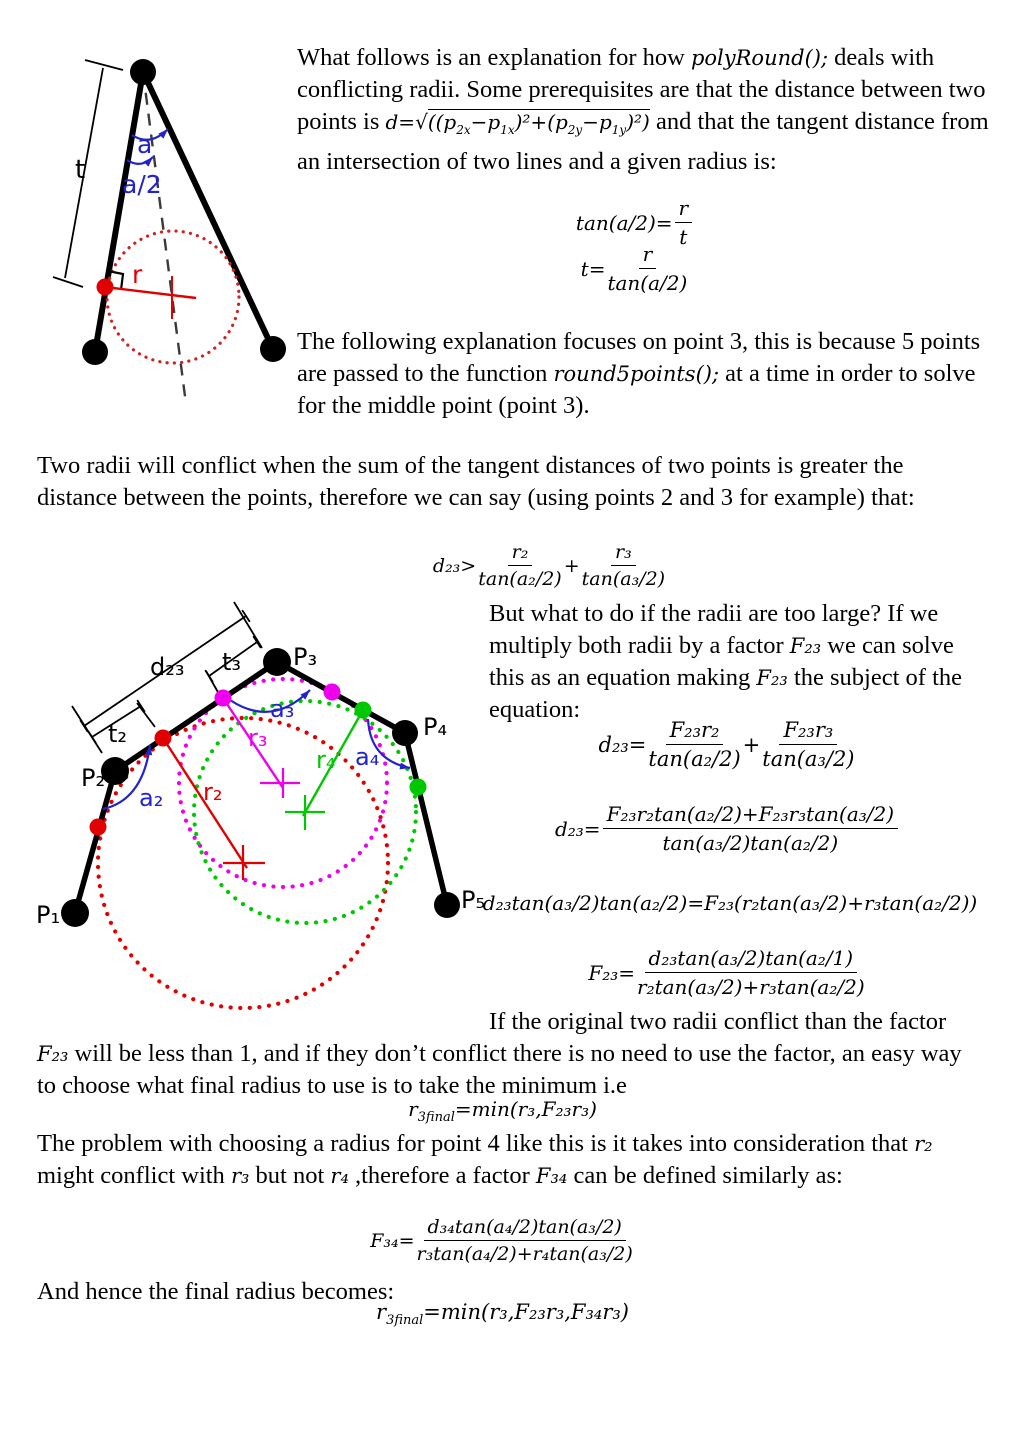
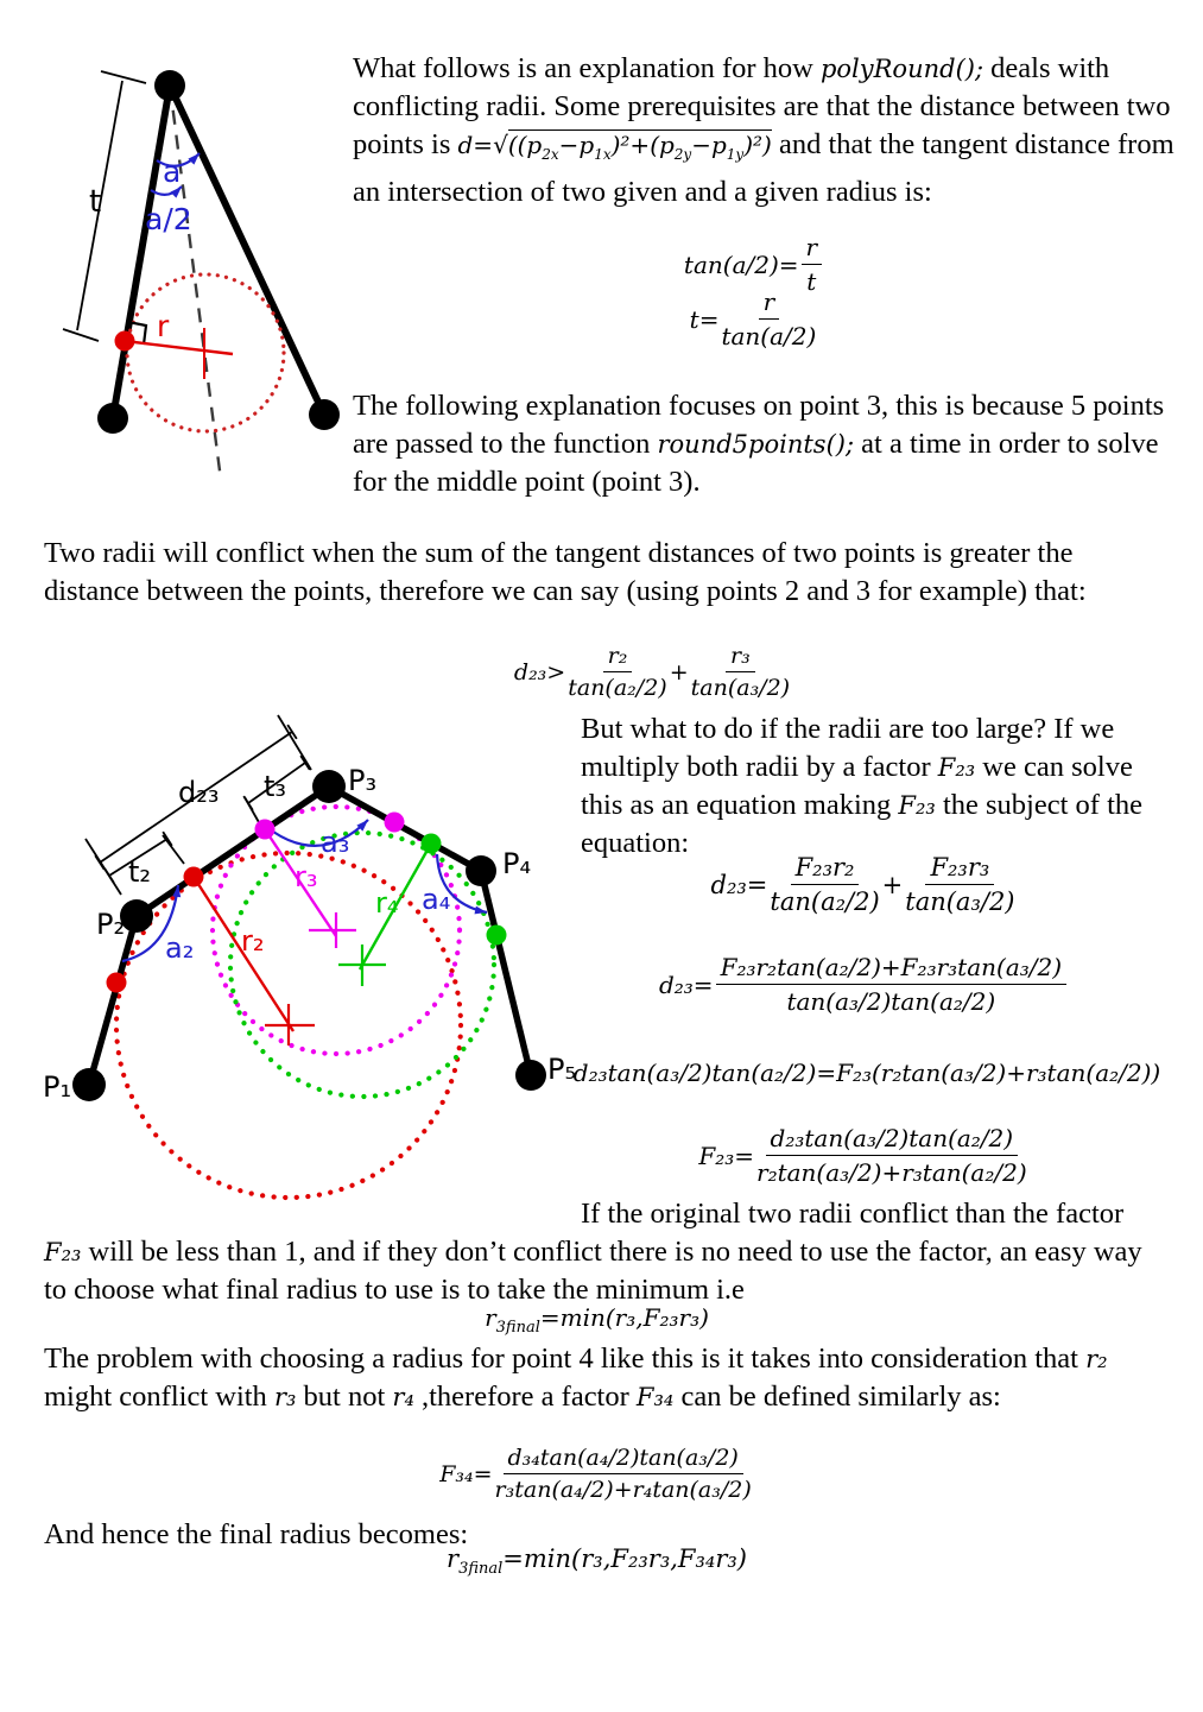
  t
  a
  a/2
  r
- What follows is an explanation for how polyRound(); deals with conflicting radii. Some prerequisites are that the distance between two points is d=√((p2x−p1x)²+(p2y−p1y)²) and that the tangent distance from an intersection of two lines and a given radius is:
+ What follows is an explanation for how polyRound(); deals with conflicting radii. Some prerequisites are that the distance between two points is d=√((p2x−p1x)²+(p2y−p1y)²) and that the tangent distance from an intersection of two given and a given radius is:
  tan(a/2)=
  r
  t
  t=
  r
  tan(a/2)
  The following explanation focuses on point 3, this is because 5 points are passed to the function round5points(); at a time in order to solve for the middle point (point 3).
  Two radii will conflict when the sum of the tangent distances of two points is greater the distance between the points, therefore we can say (using points 2 and 3 for example) that:
  d₂₃>
  r₂
  tan(a₂/2)
  +
  r₃
  tan(a₃/2)
  d₂₃
  t₃
  t₂
  a₂
  a₃
  a₄
  r₂
  r₃
  r₄
  P₁
  P₂
  P₃
  P₄
  P₅
  But what to do if the radii are too large? If we multiply both radii by a factor F₂₃ we can solve this as an equation making F₂₃ the subject of the equation:
  d₂₃=
  F₂₃r₂
  tan(a₂/2)
  +
  F₂₃r₃
  tan(a₃/2)
  d₂₃=
  F₂₃r₂tan(a₂/2)+F₂₃r₃tan(a₃/2)
  tan(a₃/2)tan(a₂/2)
  d₂₃tan(a₃/2)tan(a₂/2)=F₂₃(r₂tan(a₃/2)+r₃tan(a₂/2))
  F₂₃=
- d₂₃tan(a₃/2)tan(a₂/1)
+ d₂₃tan(a₃/2)tan(a₂/2)
  r₂tan(a₃/2)+r₃tan(a₂/2)
  If the original two radii conflict than the factor F₂₃ will be less than 1, and if they don’t conflict there is no need to use the factor, an easy way to choose what final radius to use is to take the minimum i.e
  r3final=min(r₃,F₂₃r₃)
  The problem with choosing a radius for point 4 like this is it takes into consideration that r₂ might conflict with r₃ but not r₄ ,therefore a factor F₃₄ can be defined similarly as:
  F₃₄=
  d₃₄tan(a₄/2)tan(a₃/2)
  r₃tan(a₄/2)+r₄tan(a₃/2)
  And hence the final radius becomes:
  r3final=min(r₃,F₂₃r₃,F₃₄r₃)
